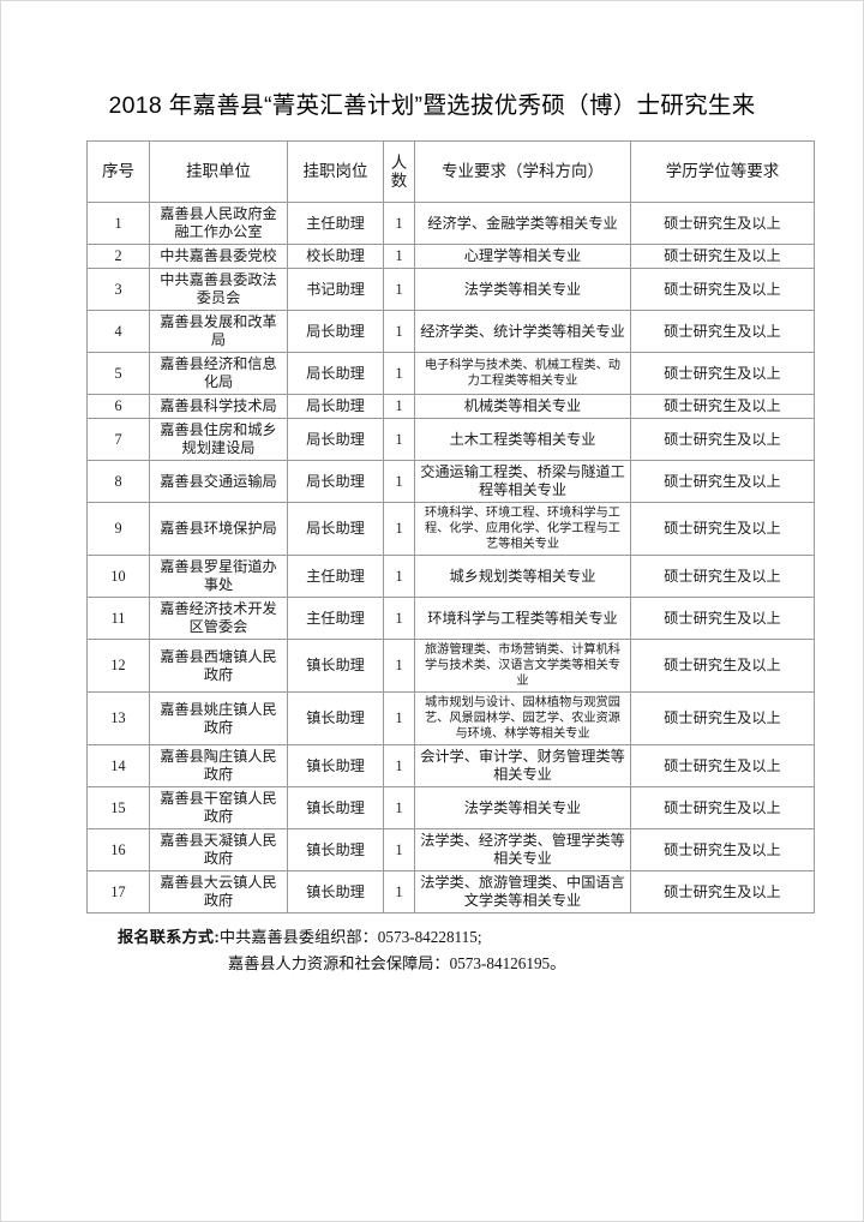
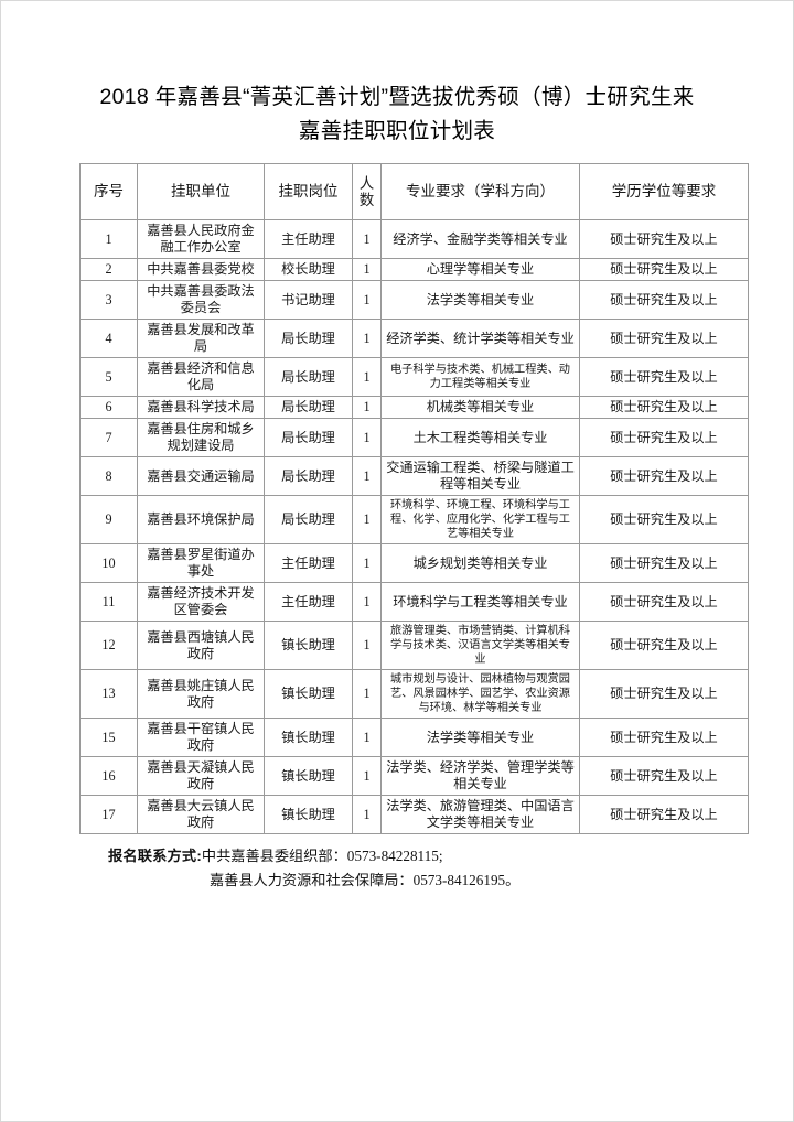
  2018 年嘉善县“菁英汇善计划”暨选拔优秀硕（博）士研究生来
+ 嘉善挂职职位计划表
  序号	挂职单位	挂职岗位	人 数	专业要求（学科方向）	学历学位等要求
  1	嘉善县人民政府金融工作办公室	主任助理	1	经济学、金融学类等相关专业	硕士研究生及以上
  2	中共嘉善县委党校	校长助理	1	心理学等相关专业	硕士研究生及以上
  3	中共嘉善县委政法委员会	书记助理	1	法学类等相关专业	硕士研究生及以上
  4	嘉善县发展和改革局	局长助理	1	经济学类、统计学类等相关专业	硕士研究生及以上
  5	嘉善县经济和信息化局	局长助理	1	电子科学与技术类、机械工程类、动力工程类等相关专业	硕士研究生及以上
  6	嘉善县科学技术局	局长助理	1	机械类等相关专业	硕士研究生及以上
  7	嘉善县住房和城乡规划建设局	局长助理	1	土木工程类等相关专业	硕士研究生及以上
  8	嘉善县交通运输局	局长助理	1	交通运输工程类、桥梁与隧道工程等相关专业	硕士研究生及以上
  9	嘉善县环境保护局	局长助理	1	环境科学、环境工程、环境科学与工程、化学、应用化学、化学工程与工艺等相关专业	硕士研究生及以上
  10	嘉善县罗星街道办事处	主任助理	1	城乡规划类等相关专业	硕士研究生及以上
  11	嘉善经济技术开发区管委会	主任助理	1	环境科学与工程类等相关专业	硕士研究生及以上
  12	嘉善县西塘镇人民政府	镇长助理	1	旅游管理类、市场营销类、计算机科学与技术类、汉语言文学类等相关专业	硕士研究生及以上
  13	嘉善县姚庄镇人民政府	镇长助理	1	城市规划与设计、园林植物与观赏园艺、风景园林学、园艺学、农业资源与环境、林学等相关专业	硕士研究生及以上
- 14	嘉善县陶庄镇人民政府	镇长助理	1	会计学、审计学、财务管理类等相关专业	硕士研究生及以上
  15	嘉善县干窑镇人民政府	镇长助理	1	法学类等相关专业	硕士研究生及以上
  16	嘉善县天凝镇人民政府	镇长助理	1	法学类、经济学类、管理学类等相关专业	硕士研究生及以上
  17	嘉善县大云镇人民政府	镇长助理	1	法学类、旅游管理类、中国语言文学类等相关专业	硕士研究生及以上
  报名联系方式:中共嘉善县委组织部：0573-84228115;
  嘉善县人力资源和社会保障局：0573-84126195。
